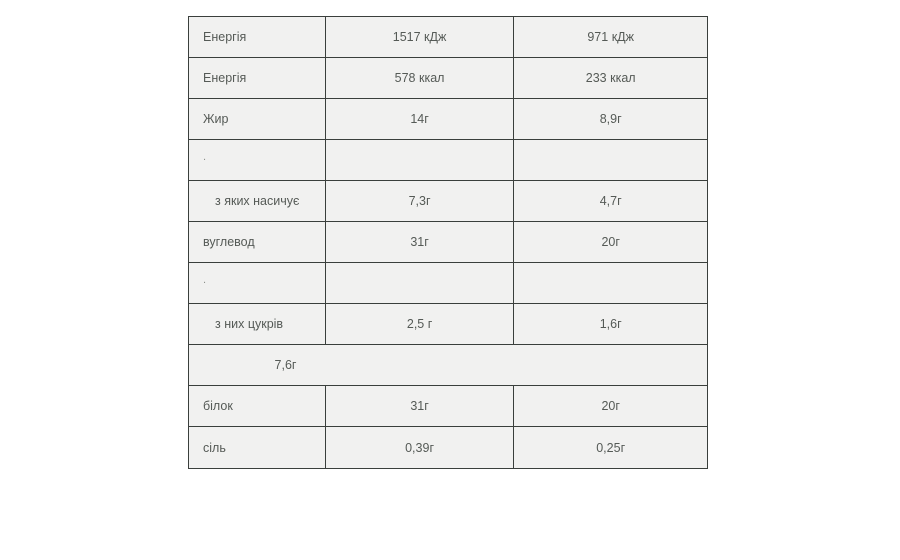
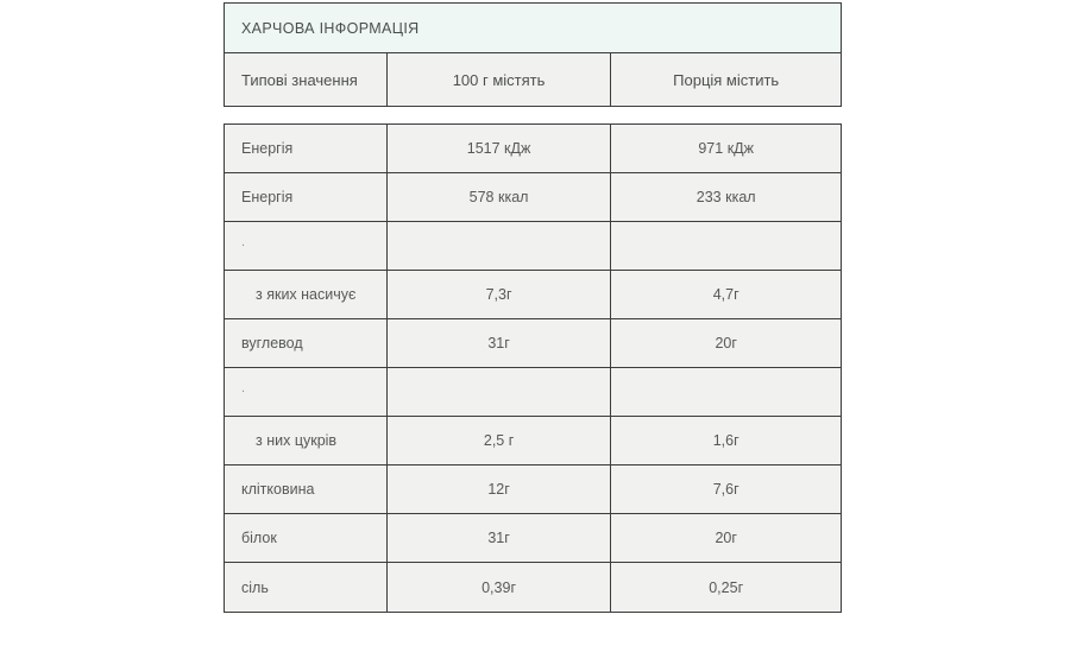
+ ХАРЧОВА ІНФОРМАЦІЯ
+ Типові значення
+ 100 г містять
+ Порція містить
  Енергія
  1517 кДж
  971 кДж
  Енергія
  578 ккал
  233 ккал
- Жир
- 14г
- 8,9г
  .
  з яких насичує
  7,3г
  4,7г
  вуглевод
  31г
  20г
  .
  з них цукрів
  2,5 г
  1,6г
+ клітковина
+ 12г
  7,6г
  білок
  31г
  20г
  сіль
  0,39г
  0,25г
